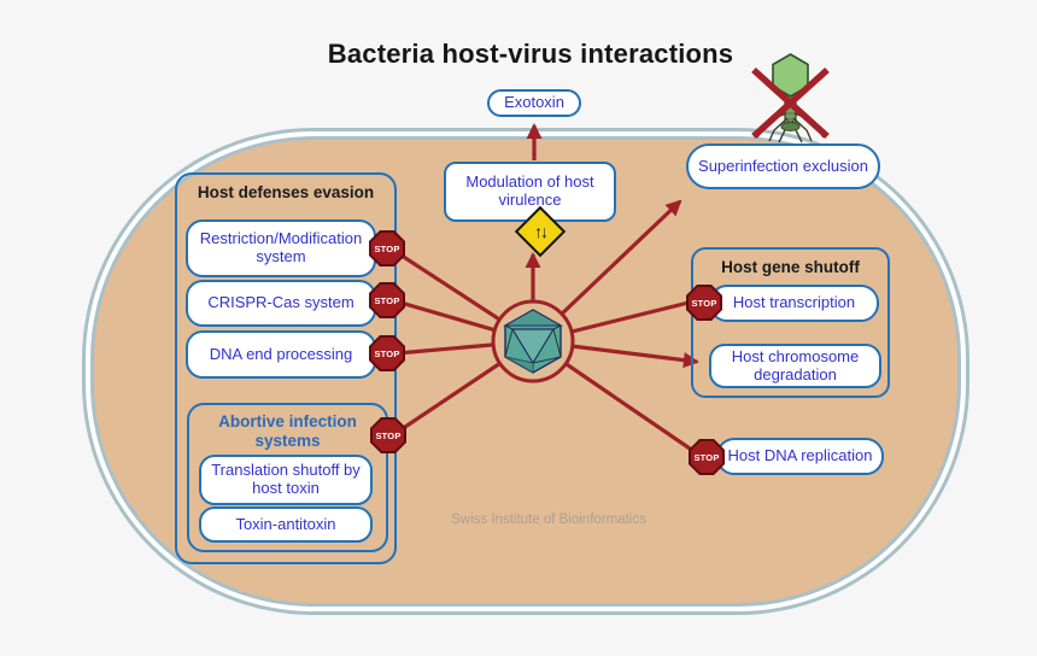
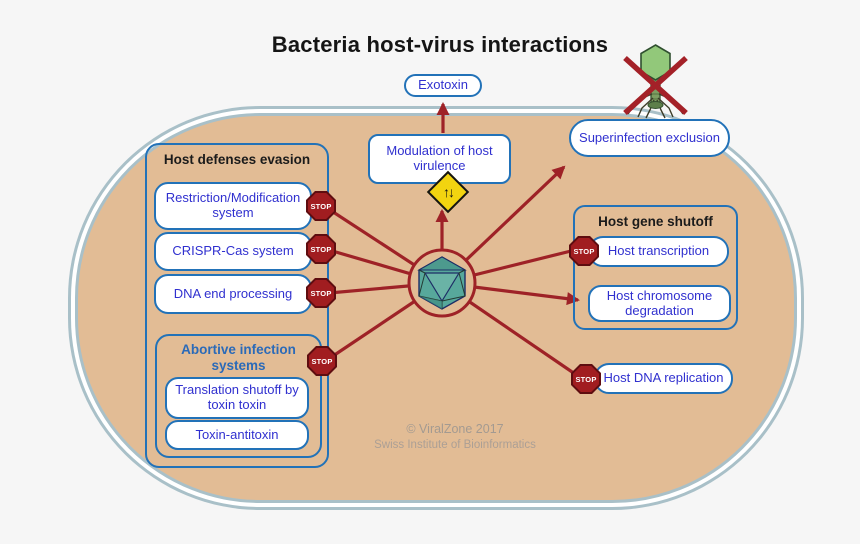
  Bacteria host-virus interactions
  Exotoxin
  Modulation of host virulence
  Superinfection exclusion
  Host defenses evasion
  Restriction/Modification system
  CRISPR-Cas system
  DNA end processing
  Abortive infection systems
- Translation shutoff by host toxin
+ Translation shutoff by toxin toxin
  Toxin-antitoxin
  Host gene shutoff
  Host transcription
  Host chromosome degradation
  Host DNA replication
  STOP
  STOP
  STOP
  STOP
  STOP
  STOP
+ © ViralZone 2017
  Swiss Institute of Bioinformatics
